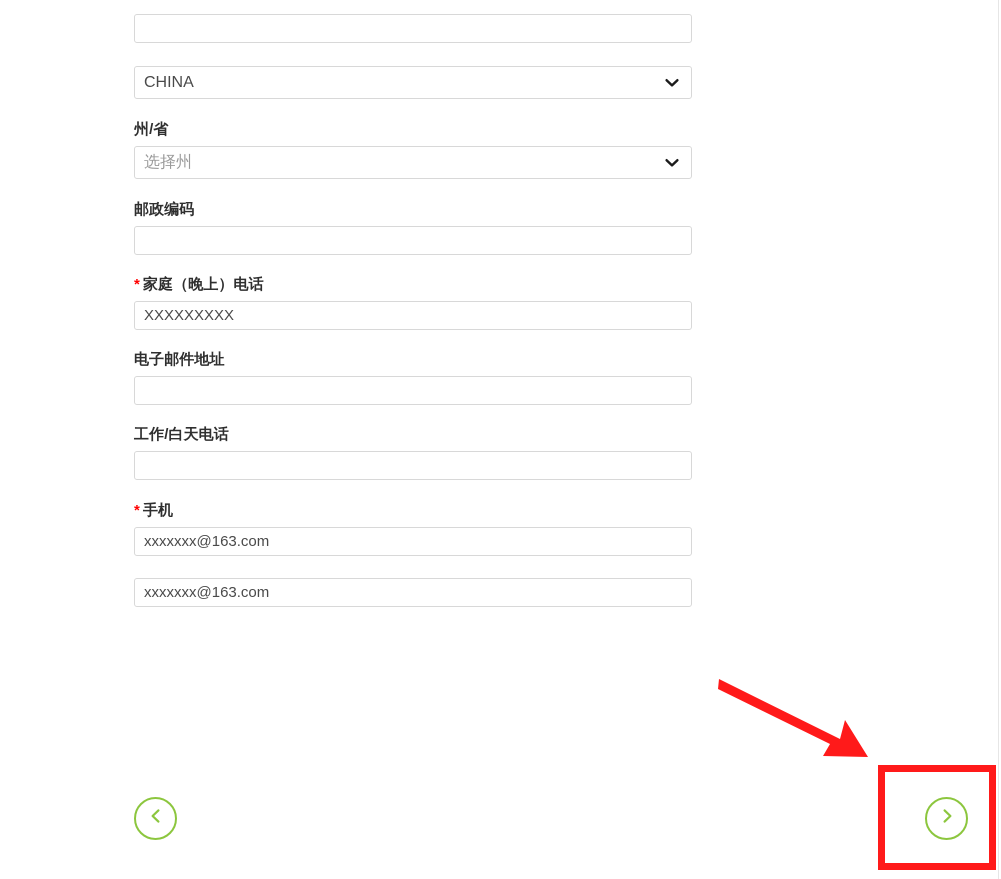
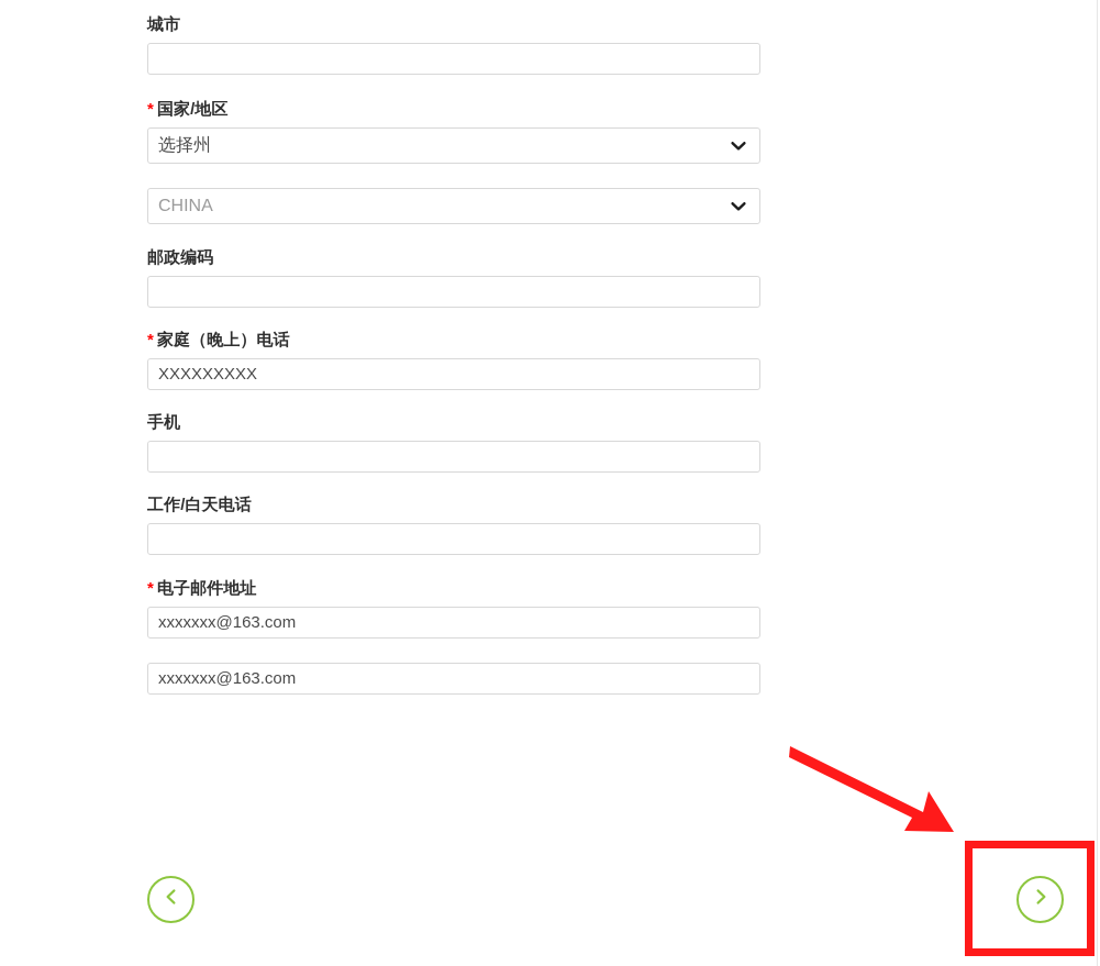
+ 城市
+ * 国家/地区
- CHINA
+ 选择州
- 州/省
- 选择州
+ CHINA
  邮政编码
  * 家庭（晚上）电话
  XXXXXXXXX
- 电子邮件地址
+ 手机
  工作/白天电话
- * 手机
+ * 电子邮件地址
  xxxxxxx@163.com
  xxxxxxx@163.com
